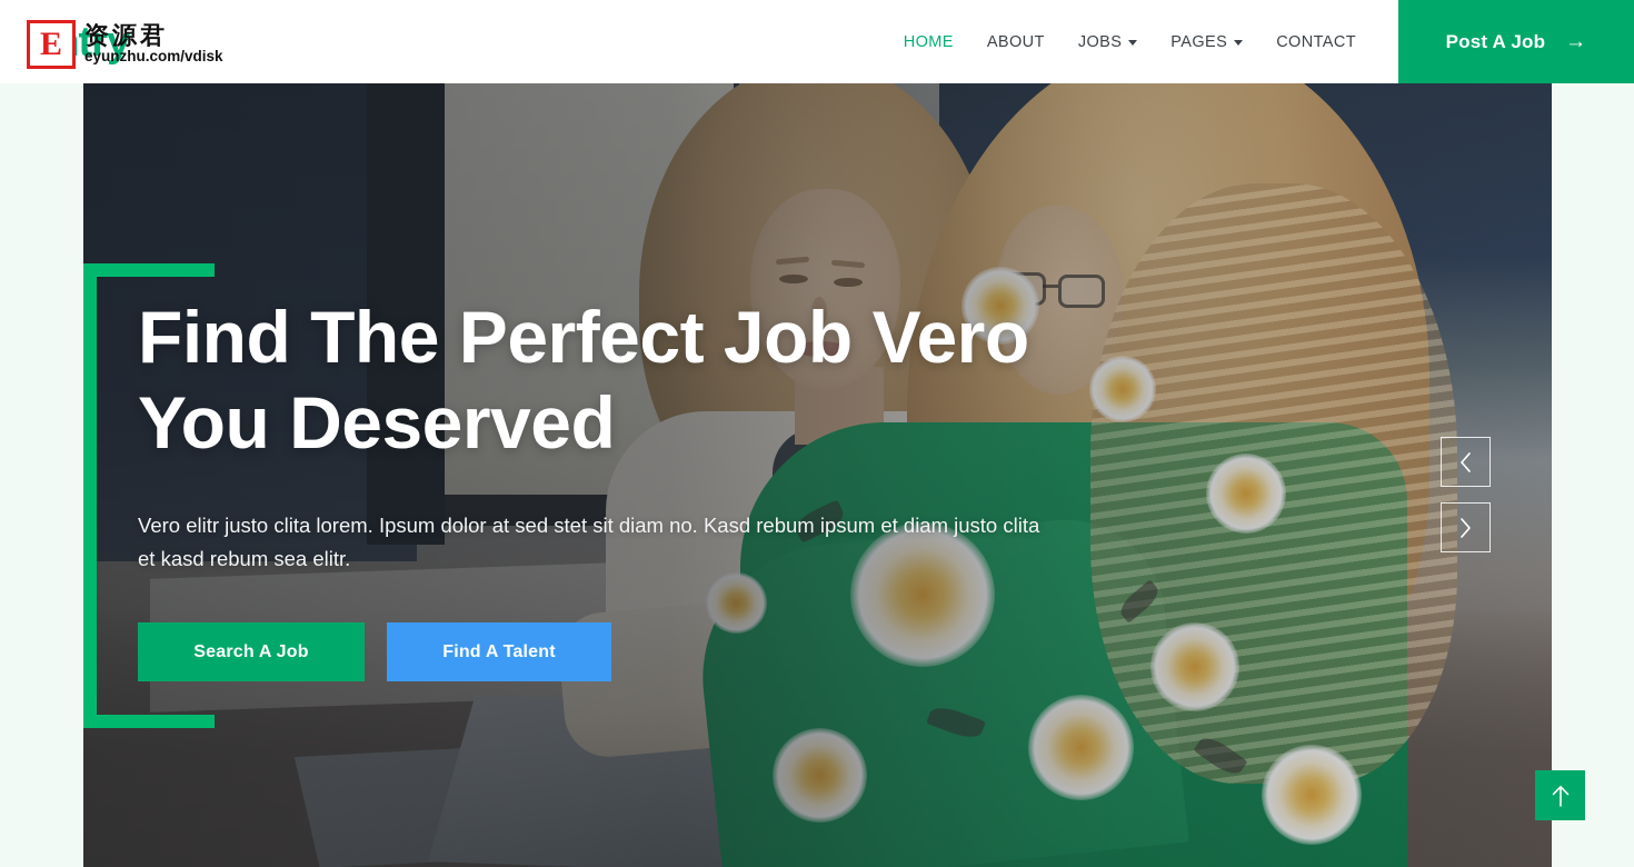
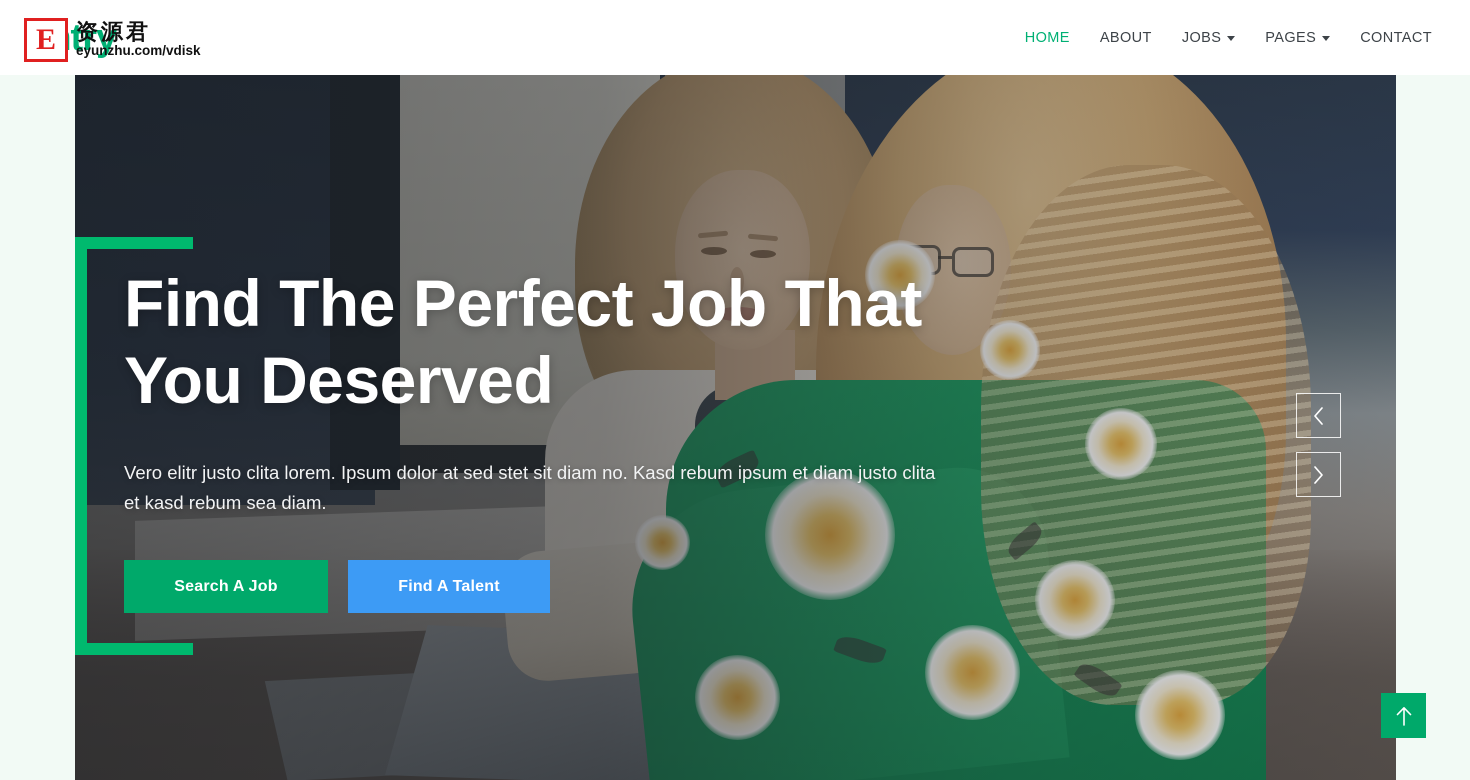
  E
  资源君
  eyunzhu.com/vdisk
  HOME
  ABOUT
  JOBS
  PAGES
  CONTACT
- Post A Job
- →
- Find The Perfect Job Vero
+ Find The Perfect Job That
  You Deserved
- Vero elitr justo clita lorem. Ipsum dolor at sed stet sit diam no. Kasd rebum ipsum et diam justo clita et kasd rebum sea elitr.
+ Vero elitr justo clita lorem. Ipsum dolor at sed stet sit diam no. Kasd rebum ipsum et diam justo clita et kasd rebum sea diam.
  Search A Job
  Find A Talent
